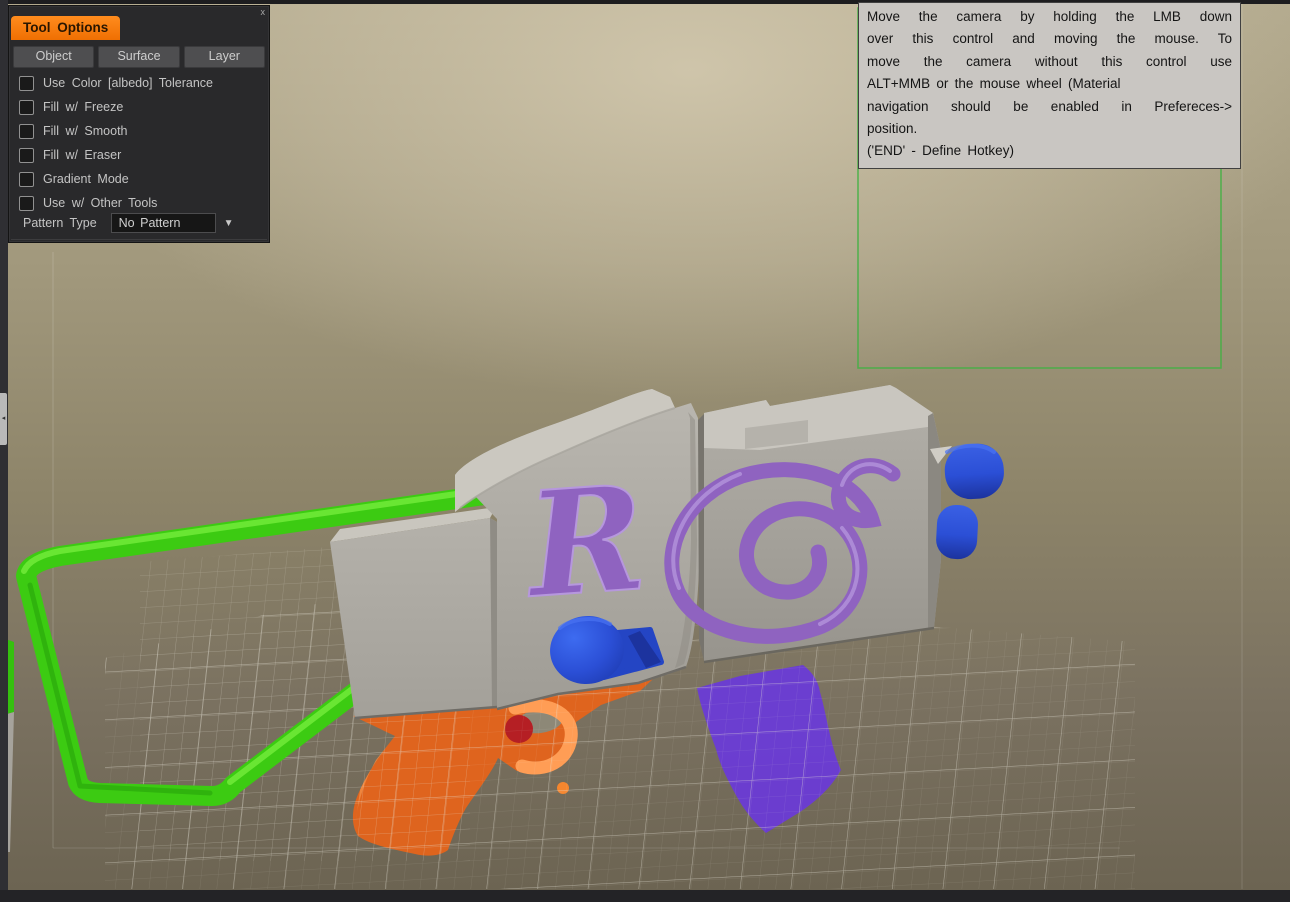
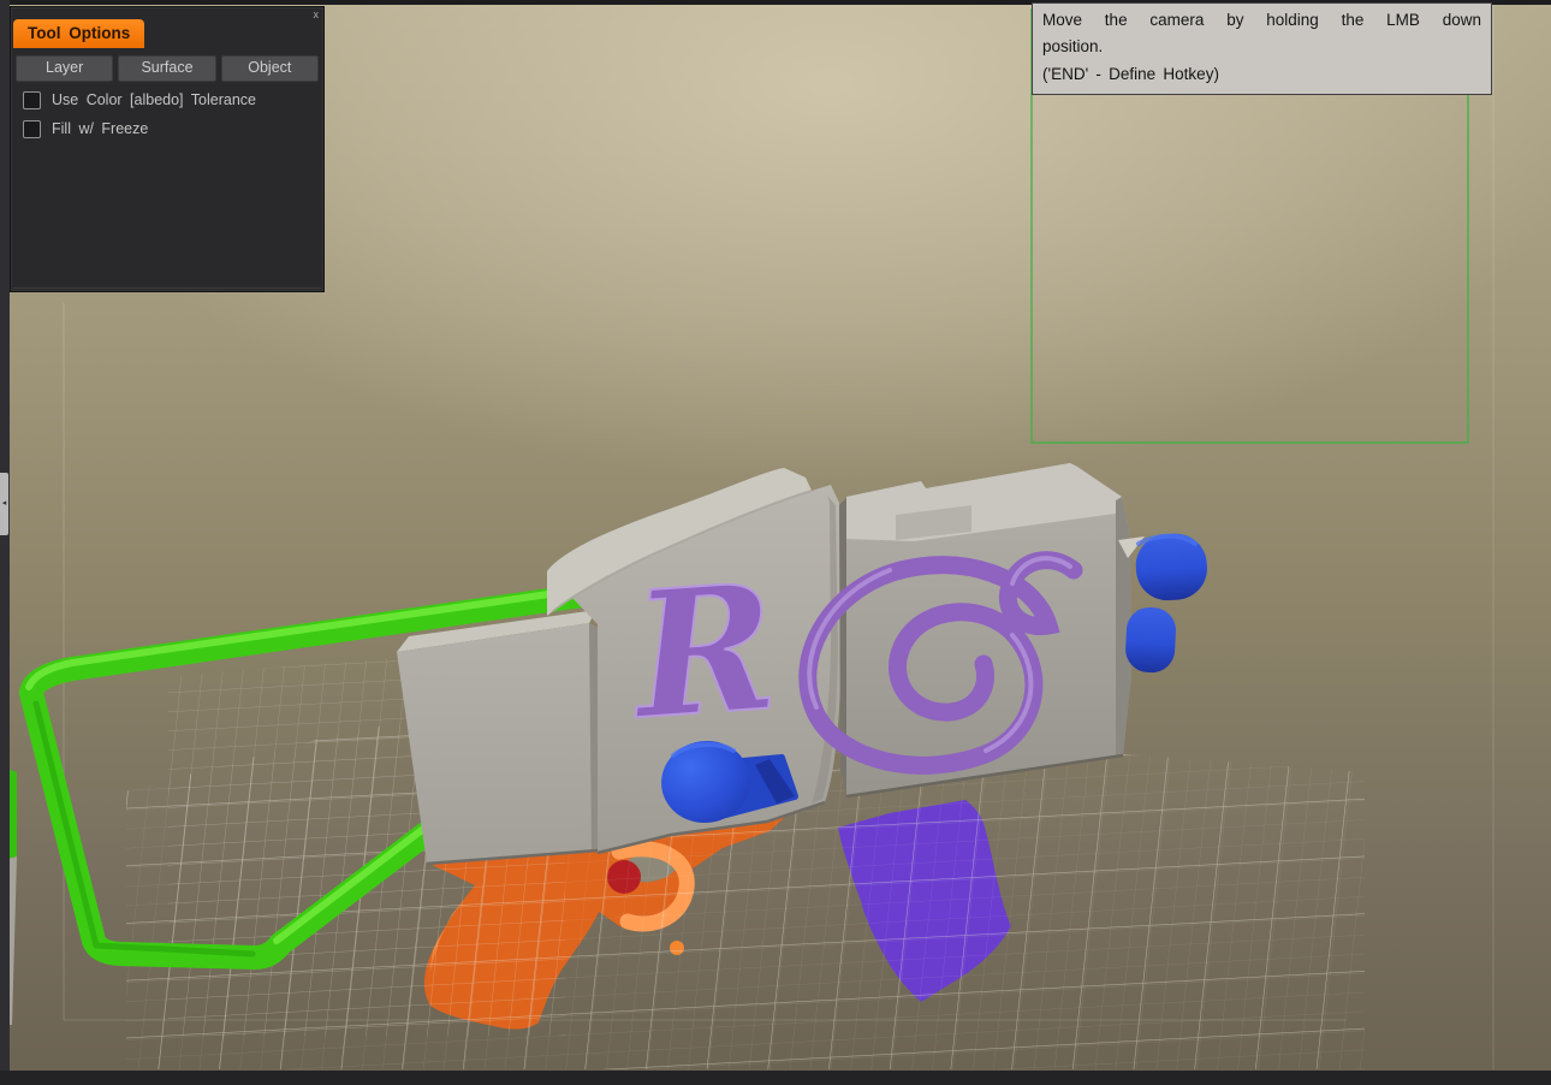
  x
  Tool Options
- Object
+ Layer
  Surface
- Layer
+ Object
  Use Color [albedo] Tolerance
  Fill w/ Freeze
- Fill w/ Smooth
- Fill w/ Eraser
- Gradient Mode
- Use w/ Other Tools
- Pattern Type
- No Pattern
- ▼
  Move the camera by holding the LMB down
- over this control and moving the mouse. To
- move the camera without this control use
- ALT+MMB or the mouse wheel (Material
- navigation should be enabled in Prefereces->
  position.
  ('END' - Define Hotkey)
